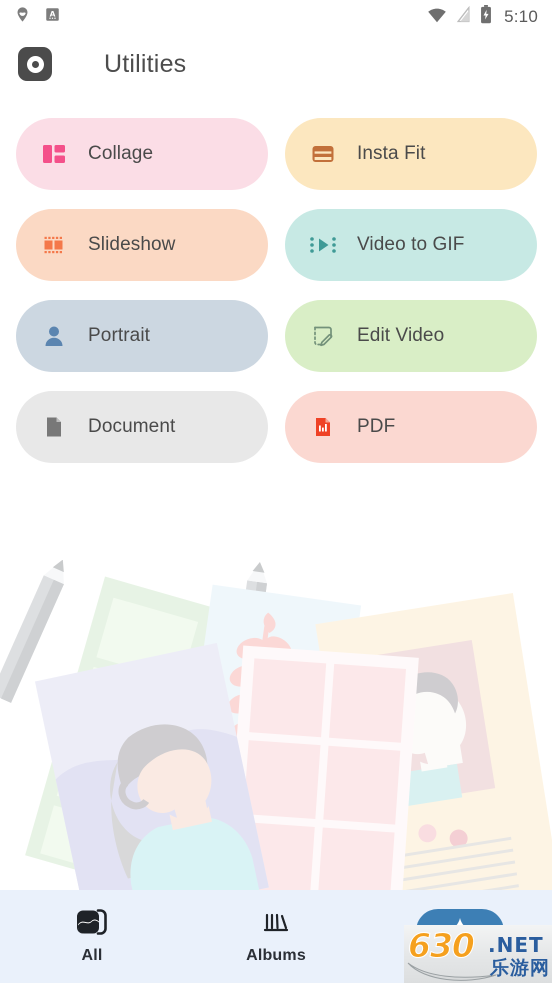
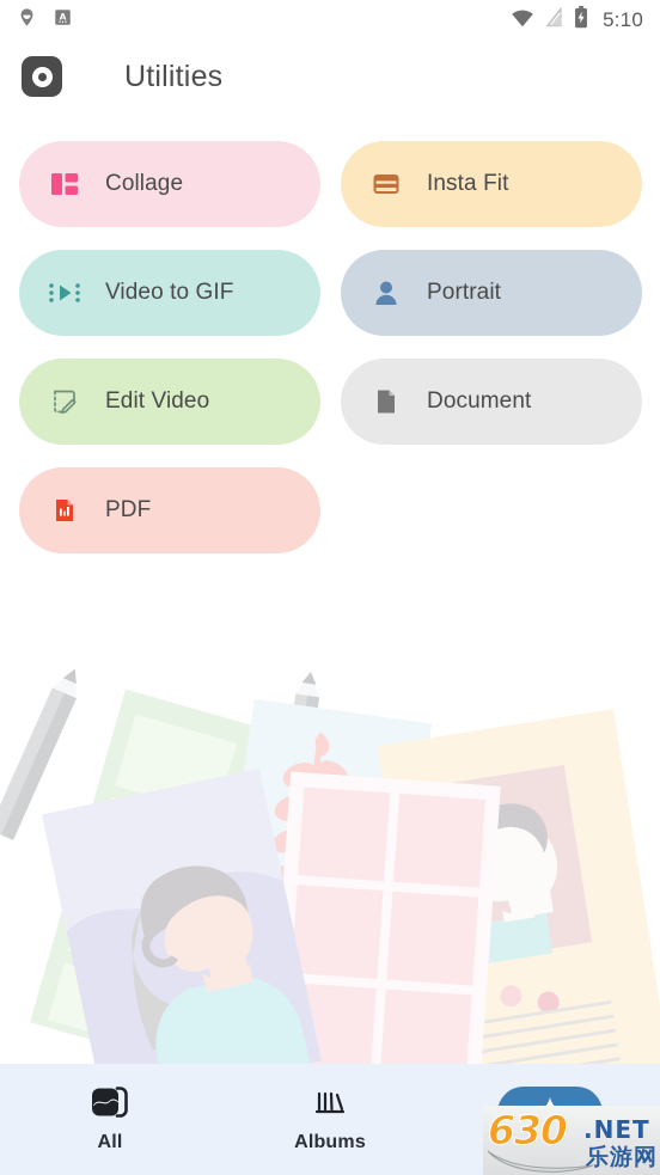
  A
  5:10
  Utilities
  Collage
  Insta Fit
- Slideshow
  Video to GIF
  Portrait
  Edit Video
  Document
  PDF
  All
  Albums
  630
  .NET
  乐游网
